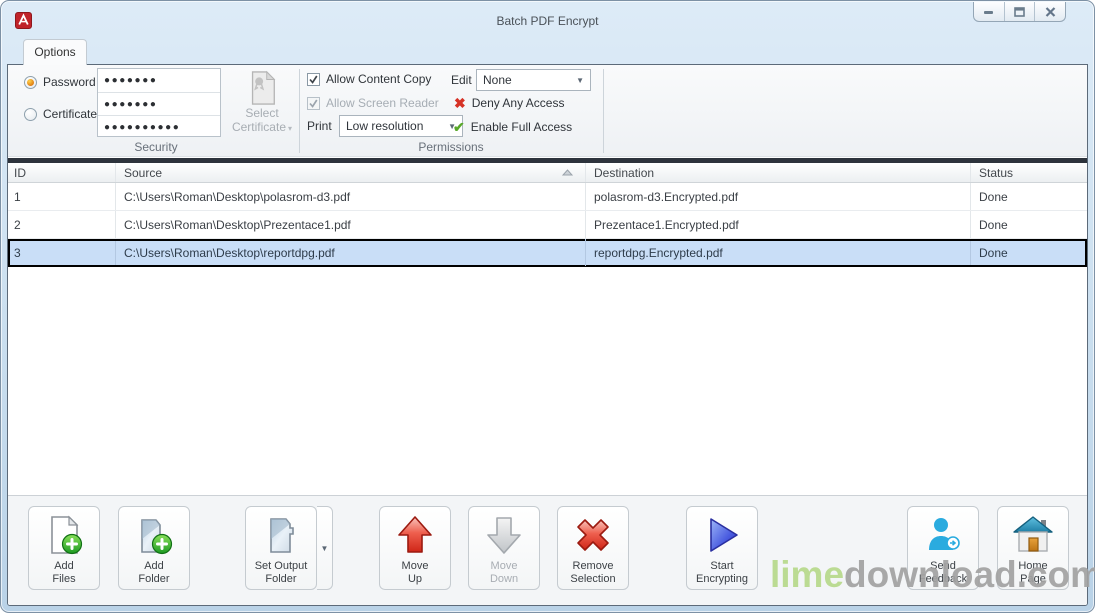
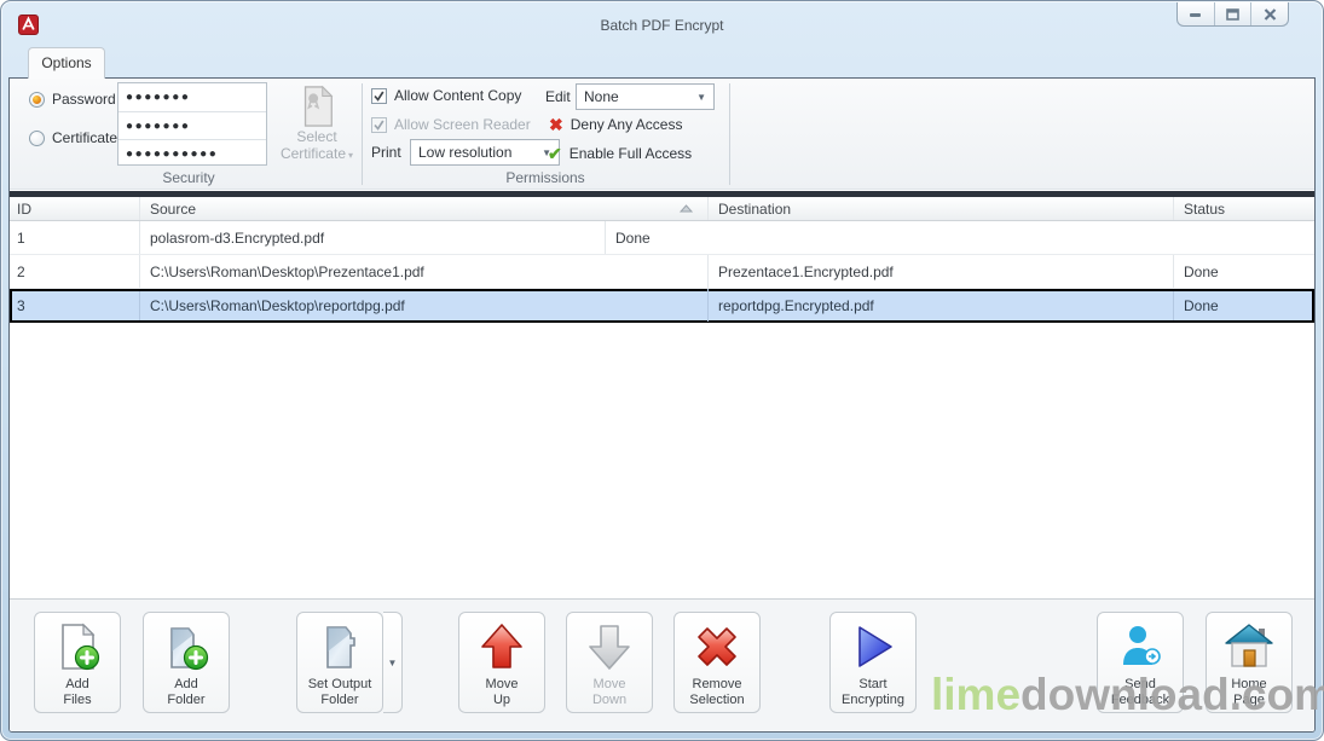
  Batch PDF Encrypt
  Options
  Password
  Certificate
  ●●●●●●●
  ●●●●●●●
  ●●●●●●●●●●
  Select
  Certificate ▾
  Security
  Allow Content Copy
  Allow Screen Reader
  Print
  Low resolution
  ▼
  Edit
  None
  ▼
  ✖
  Deny Any Access
  ✔
  Enable Full Access
  Permissions
  ID
  Source
  Destination
  Status
  1
- C:\Users\Roman\Desktop\polasrom-d3.pdf
  polasrom-d3.Encrypted.pdf
  Done
  2
  C:\Users\Roman\Desktop\Prezentace1.pdf
  Prezentace1.Encrypted.pdf
  Done
  3
  C:\Users\Roman\Desktop\reportdpg.pdf
  reportdpg.Encrypted.pdf
  Done
  Add
  Files
  Add
  Folder
  Set Output
  Folder
  ▼
  Move
  Up
  Move
  Down
  Remove
  Selection
  Start
  Encrypting
  Send
  Feedback
  Home
  Page
  limedownload.com
